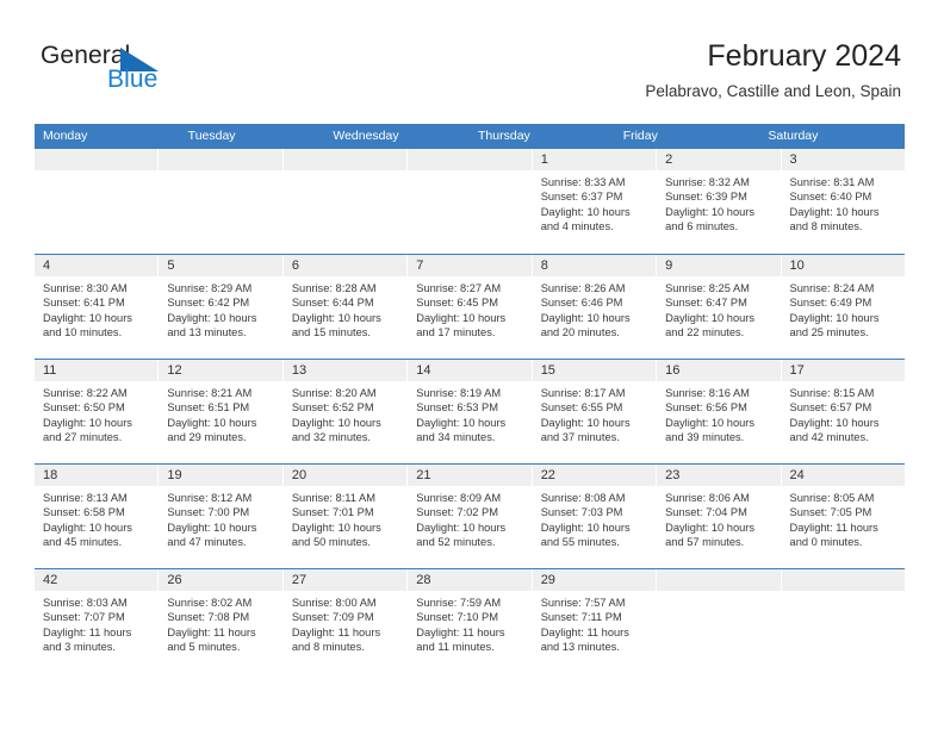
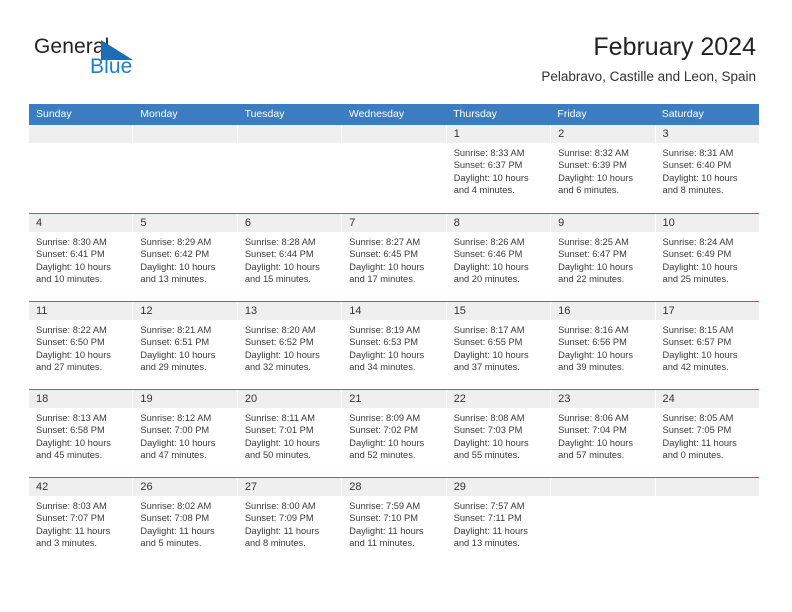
  Genera
  Blue
  February 2024
  Pelabravo, Castille and Leon, Spain
+ Sunday
  Monday
  Tuesday
  Wednesday
  Thursday
  Friday
  Saturday
  1
  Sunrise: 8:33 AM
  Sunset: 6:37 PM
  Daylight: 10 hours
  and 4 minutes.
  2
  Sunrise: 8:32 AM
  Sunset: 6:39 PM
  Daylight: 10 hours
  and 6 minutes.
  3
  Sunrise: 8:31 AM
  Sunset: 6:40 PM
  Daylight: 10 hours
  and 8 minutes.
  4
  Sunrise: 8:30 AM
  Sunset: 6:41 PM
  Daylight: 10 hours
  and 10 minutes.
  5
  Sunrise: 8:29 AM
  Sunset: 6:42 PM
  Daylight: 10 hours
  and 13 minutes.
  6
  Sunrise: 8:28 AM
  Sunset: 6:44 PM
  Daylight: 10 hours
  and 15 minutes.
  7
  Sunrise: 8:27 AM
  Sunset: 6:45 PM
  Daylight: 10 hours
  and 17 minutes.
  8
  Sunrise: 8:26 AM
  Sunset: 6:46 PM
  Daylight: 10 hours
  and 20 minutes.
  9
  Sunrise: 8:25 AM
  Sunset: 6:47 PM
  Daylight: 10 hours
  and 22 minutes.
  10
  Sunrise: 8:24 AM
  Sunset: 6:49 PM
  Daylight: 10 hours
  and 25 minutes.
  11
  Sunrise: 8:22 AM
  Sunset: 6:50 PM
  Daylight: 10 hours
  and 27 minutes.
  12
  Sunrise: 8:21 AM
  Sunset: 6:51 PM
  Daylight: 10 hours
  and 29 minutes.
  13
  Sunrise: 8:20 AM
  Sunset: 6:52 PM
  Daylight: 10 hours
  and 32 minutes.
  14
  Sunrise: 8:19 AM
  Sunset: 6:53 PM
  Daylight: 10 hours
  and 34 minutes.
  15
  Sunrise: 8:17 AM
  Sunset: 6:55 PM
  Daylight: 10 hours
  and 37 minutes.
  16
  Sunrise: 8:16 AM
  Sunset: 6:56 PM
  Daylight: 10 hours
  and 39 minutes.
  17
  Sunrise: 8:15 AM
  Sunset: 6:57 PM
  Daylight: 10 hours
  and 42 minutes.
  18
  Sunrise: 8:13 AM
  Sunset: 6:58 PM
  Daylight: 10 hours
  and 45 minutes.
  19
  Sunrise: 8:12 AM
  Sunset: 7:00 PM
  Daylight: 10 hours
  and 47 minutes.
  20
  Sunrise: 8:11 AM
  Sunset: 7:01 PM
  Daylight: 10 hours
  and 50 minutes.
  21
  Sunrise: 8:09 AM
  Sunset: 7:02 PM
  Daylight: 10 hours
  and 52 minutes.
  22
  Sunrise: 8:08 AM
  Sunset: 7:03 PM
  Daylight: 10 hours
  and 55 minutes.
  23
  Sunrise: 8:06 AM
  Sunset: 7:04 PM
  Daylight: 10 hours
  and 57 minutes.
  24
  Sunrise: 8:05 AM
  Sunset: 7:05 PM
  Daylight: 11 hours
  and 0 minutes.
  42
  Sunrise: 8:03 AM
  Sunset: 7:07 PM
  Daylight: 11 hours
  and 3 minutes.
  26
  Sunrise: 8:02 AM
  Sunset: 7:08 PM
  Daylight: 11 hours
  and 5 minutes.
  27
  Sunrise: 8:00 AM
  Sunset: 7:09 PM
  Daylight: 11 hours
  and 8 minutes.
  28
  Sunrise: 7:59 AM
  Sunset: 7:10 PM
  Daylight: 11 hours
  and 11 minutes.
  29
  Sunrise: 7:57 AM
  Sunset: 7:11 PM
  Daylight: 11 hours
  and 13 minutes.
